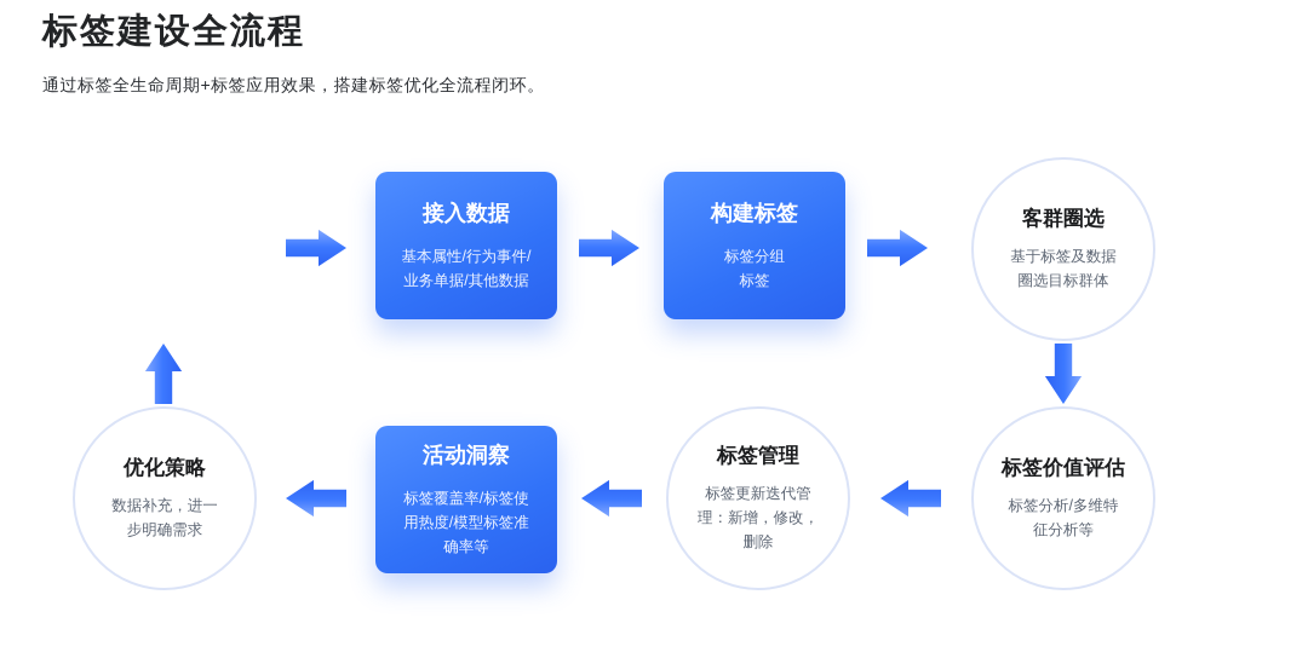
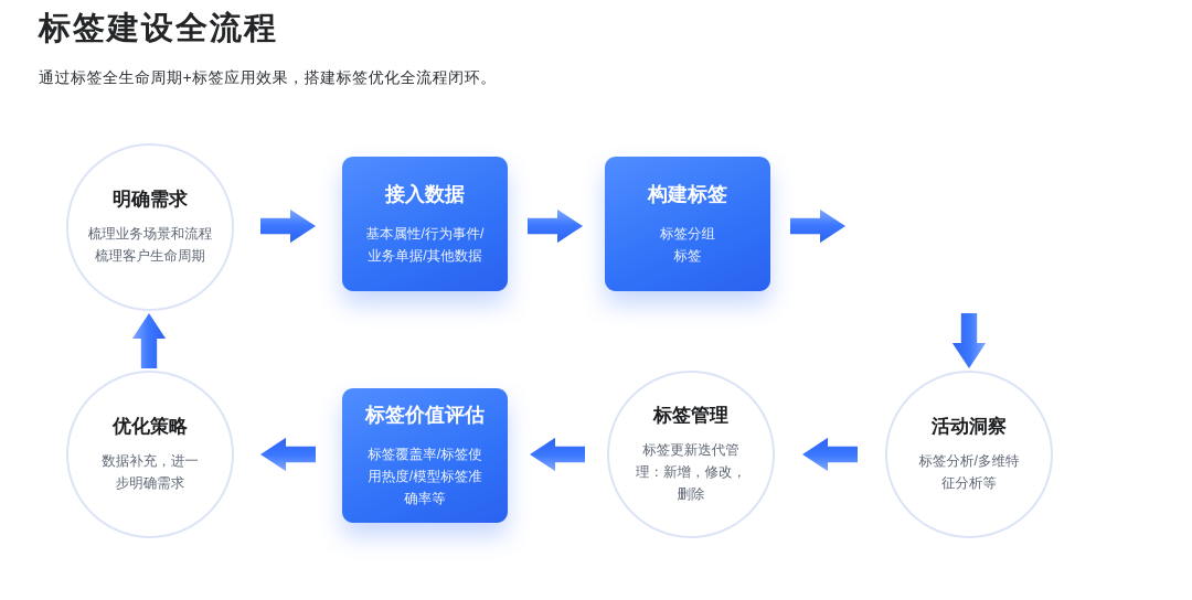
  标签建设全流程
  通过标签全生命周期+标签应用效果，搭建标签优化全流程闭环。
+ 明确需求
+ 梳理业务场景和流程
+ 梳理客户生命周期
  接入数据
  基本属性/行为事件/
  业务单据/其他数据
  构建标签
  标签分组
  标签
- 客群圈选
- 基于标签及数据
- 圈选目标群体
- 标签价值评估
+ 活动洞察
  标签分析/多维特
  征分析等
  标签管理
  标签更新迭代管
  理：新增，修改，
  删除
- 活动洞察
+ 标签价值评估
  标签覆盖率/标签使
  用热度/模型标签准
  确率等
  优化策略
  数据补充，进一
  步明确需求
